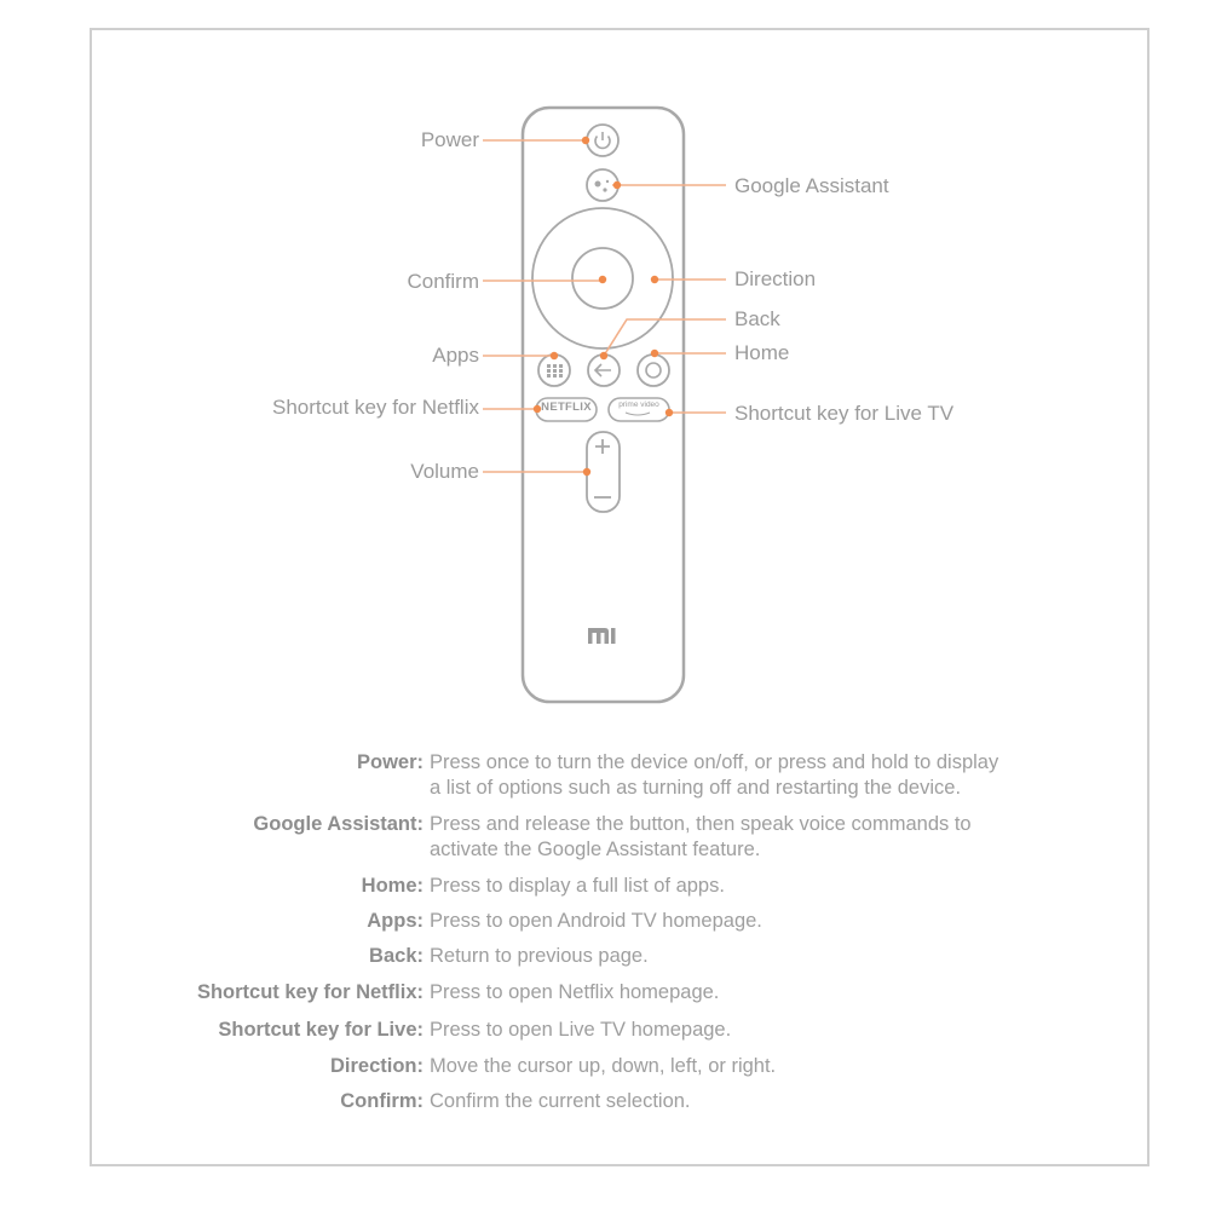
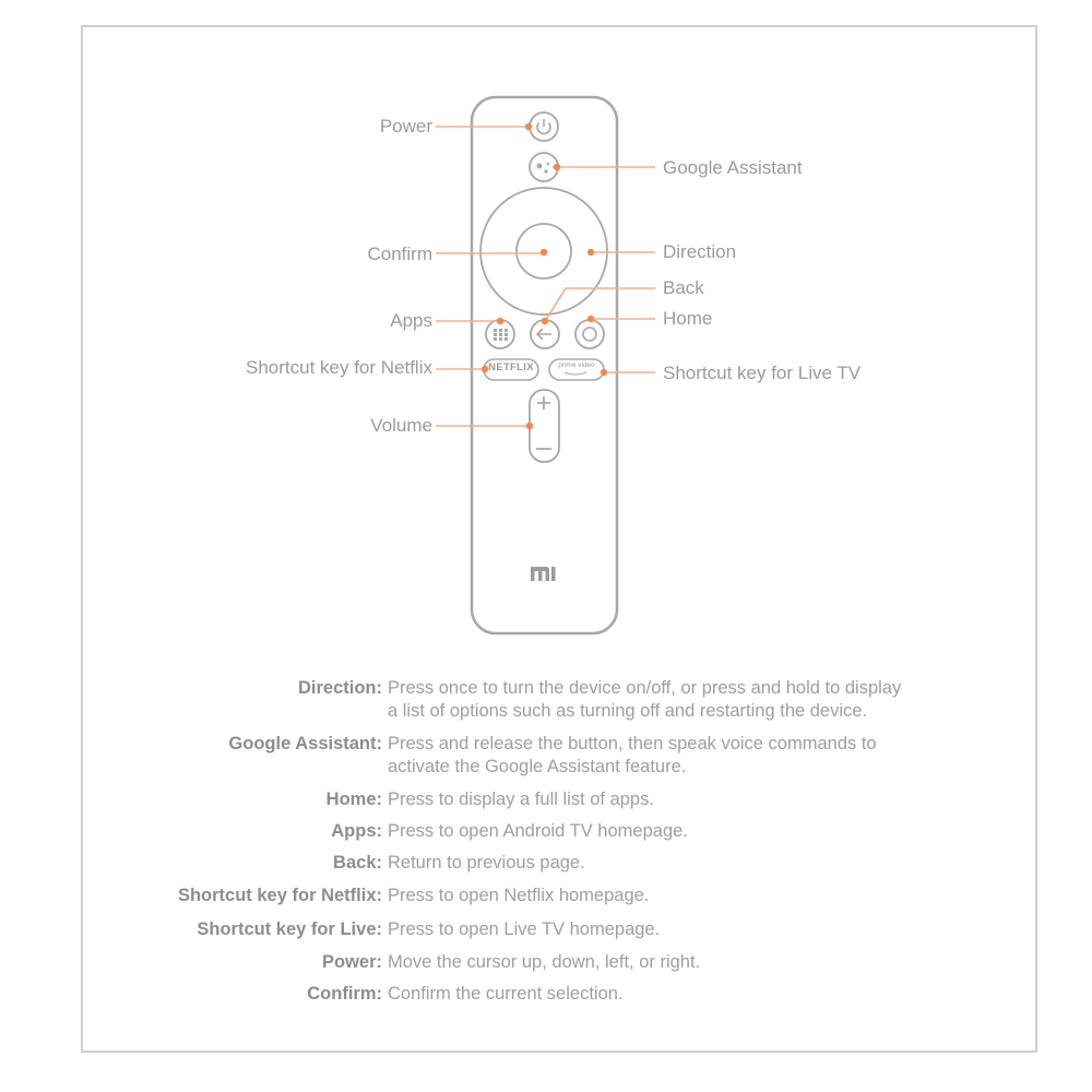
  NETFLIX
  Power
  Confirm
  Apps
  Shortcut key for Netflix
  Volume
  Google Assistant
  Direction
  Back
  Home
  Shortcut key for Live TV
- Power:
+ Direction:
  Press once to turn the device on/off, or press and hold to display
  a list of options such as turning off and restarting the device.
  Google Assistant:
  Press and release the button, then speak voice commands to
  activate the Google Assistant feature.
  Home:
  Press to display a full list of apps.
  Apps:
  Press to open Android TV homepage.
  Back:
  Return to previous page.
  Shortcut key for Netflix:
  Press to open Netflix homepage.
  Shortcut key for Live:
  Press to open Live TV homepage.
- Direction:
+ Power:
  Move the cursor up, down, left, or right.
  Confirm:
  Confirm the current selection.
